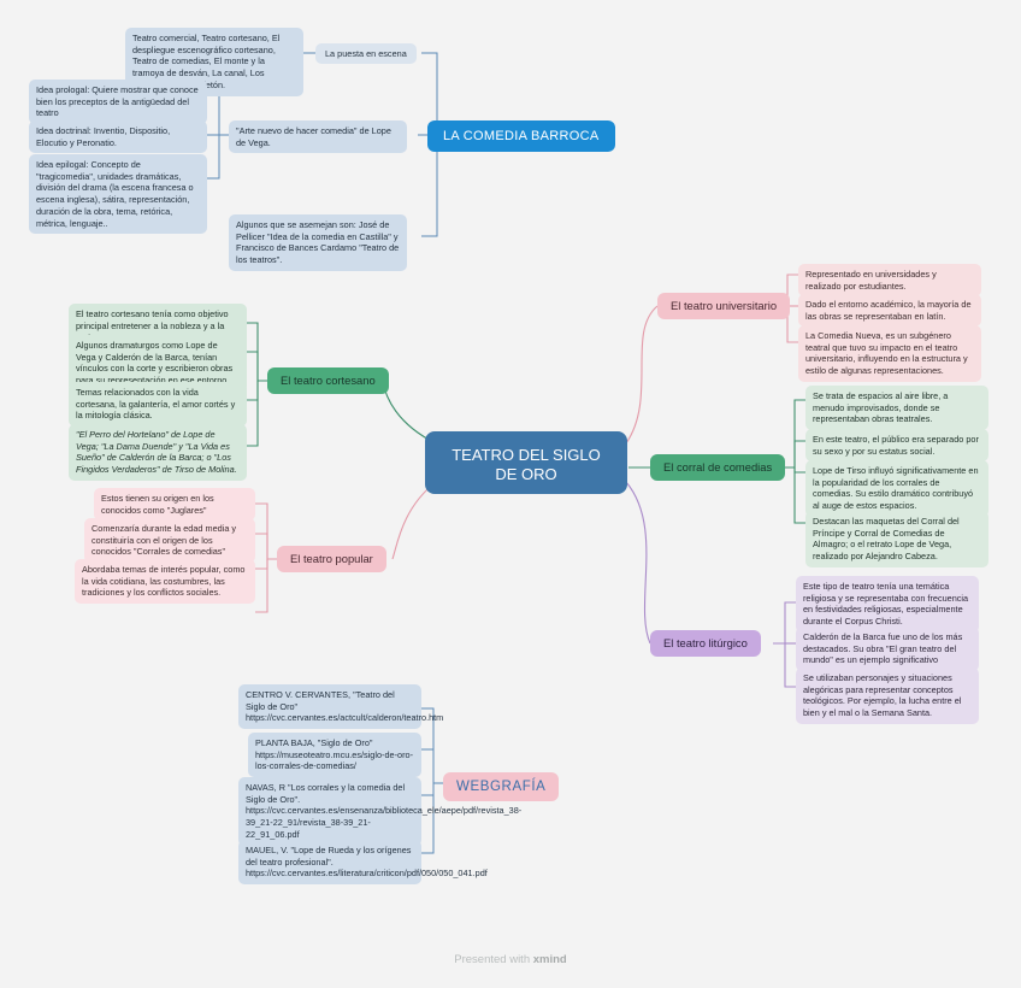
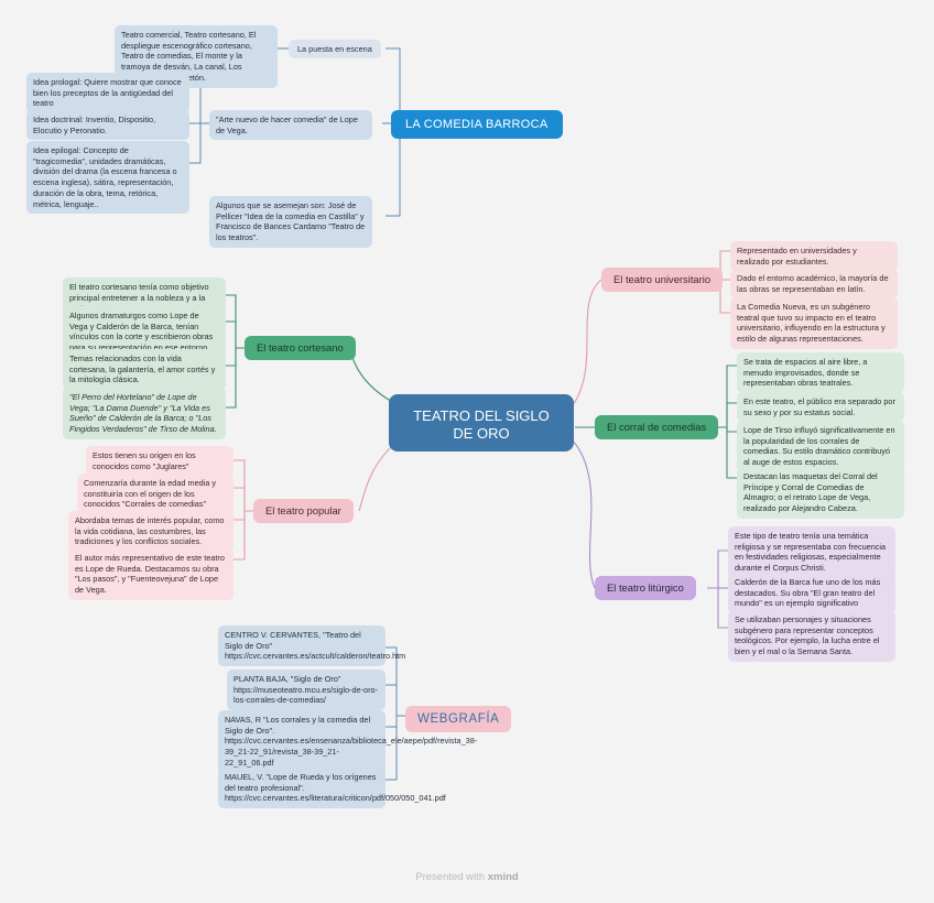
  LA COMEDIA BARROCA
  La puesta en escena
  Teatro comercial, Teatro cortesano, El despliegue escenográfico cortesano, Teatro de comedias, El monte y la tramoya de desván, La canal, Los etón.
  "Arte nuevo de hacer comedia" de Lope de Vega.
  Idea prologal: Quiere mostrar que conoce bien los preceptos de la antigüedad del teatro
  Idea doctrinal: Inventio, Dispositio, Elocutio y Peronatio.
  Idea epilogal: Concepto de "tragicomedia", unidades dramáticas, división del drama (la escena francesa o escena inglesa), sátira, representación, duración de la obra, tema, retórica, métrica, lenguaje..
  Algunos que se asemejan son: José de Pellicer "Idea de la comedia en Castilla" y Francisco de Bances Cardamo "Teatro de los teatros".
  TEATRO DEL SIGLO DE ORO
  El teatro cortesano
  El teatro cortesano tenía como objetivo principal entretener a la nobleza y a la
  Algunos dramaturgos como Lope de Vega y Calderón de la Barca, tenían vínculos con la corte y escribieron obras para su representación en ese entorno.
  Temas relacionados con la vida cortesana, la galantería, el amor cortés y la mitología clásica.
  "El Perro del Hortelano" de Lope de Vega; "La Dama Duende" y "La Vida es Sueño" de Calderón de la Barca; o "Los Fingidos Verdaderos" de Tirso de Molina.
  El teatro popular
  Estos tienen su origen en los conocidos como "Juglares"
  Comenzaría durante la edad media y constituiría con el origen de los conocidos "Corrales de comedias"
  Abordaba temas de interés popular, como la vida cotidiana, las costumbres, las tradiciones y los conflictos sociales.
+ El autor más representativo de este teatro es Lope de Rueda. Destacamos su obra "Los pasos", y "Fuenteovejuna" de Lope de Vega.
  El teatro universitario
  Representado en universidades y realizado por estudiantes.
  Dado el entorno académico, la mayoría de las obras se representaban en latín.
  La Comedia Nueva, es un subgénero teatral que tuvo su impacto en el teatro universitario, influyendo en la estructura y estilo de algunas representaciones.
  El corral de comedias
  Se trata de espacios al aire libre, a menudo improvisados, donde se representaban obras teatrales.
  En este teatro, el público era separado por su sexo y por su estatus social.
  Lope de Tirso influyó significativamente en la popularidad de los corrales de comedias. Su estilo dramático contribuyó al auge de estos espacios.
  Destacan las maquetas del Corral del Príncipe y Corral de Comedias de Almagro; o el retrato Lope de Vega, realizado por Alejandro Cabeza.
  El teatro litúrgico
  Este tipo de teatro tenía una temática religiosa y se representaba con frecuencia en festividades religiosas, especialmente durante el Corpus Christi.
  Calderón de la Barca fue uno de los más destacados. Su obra "El gran teatro del mundo" es un ejemplo significativo
- Se utilizaban personajes y situaciones alegóricas para representar conceptos teológicos. Por ejemplo, la lucha entre el bien y el mal o la Semana Santa.
+ Se utilizaban personajes y situaciones subgénero para representar conceptos teológicos. Por ejemplo, la lucha entre el bien y el mal o la Semana Santa.
  WEBGRAFÍA
  CENTRO V. CERVANTES, "Teatro del Siglo de Oro" https://cvc.cervantes.es/actcult/calderon/teatro.htm
  PLANTA BAJA, "Siglo de Oro" https://museoteatro.mcu.es/siglo-de-oro-los-corrales-de-comedias/
  NAVAS, R "Los corrales y la comedia del Siglo de Oro". https://cvc.cervantes.es/ensenanza/biblioteca_ele/aepe/pdf/revista_38-39_21-22_91/revista_38-39_21-22_91_06.pdf
  MAUEL, V. "Lope de Rueda y los orígenes del teatro profesional". https://cvc.cervantes.es/literatura/criticon/pdf/050/050_041.pdf
  Presented with xmind
